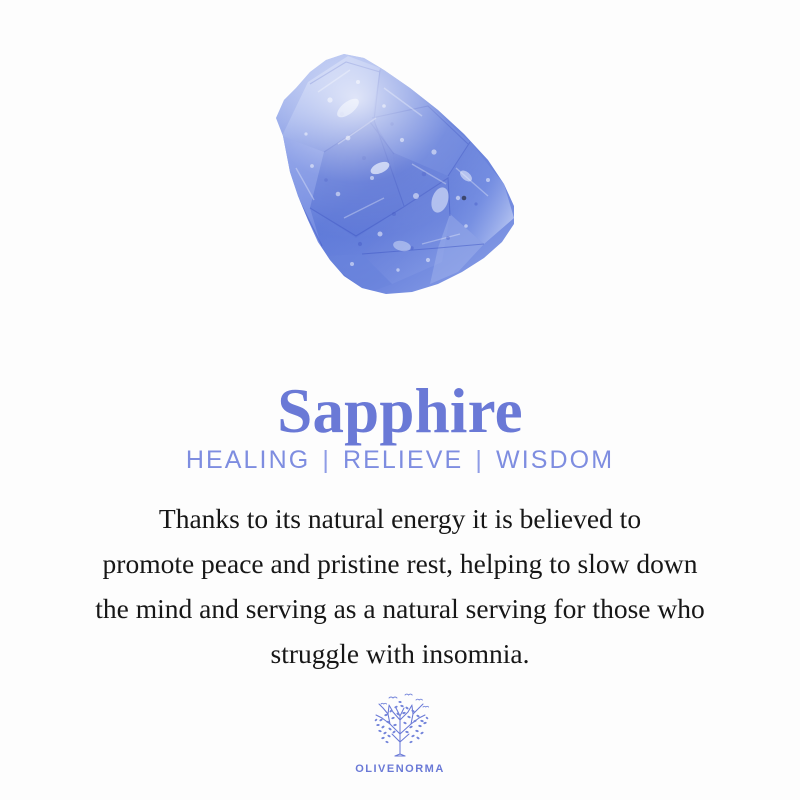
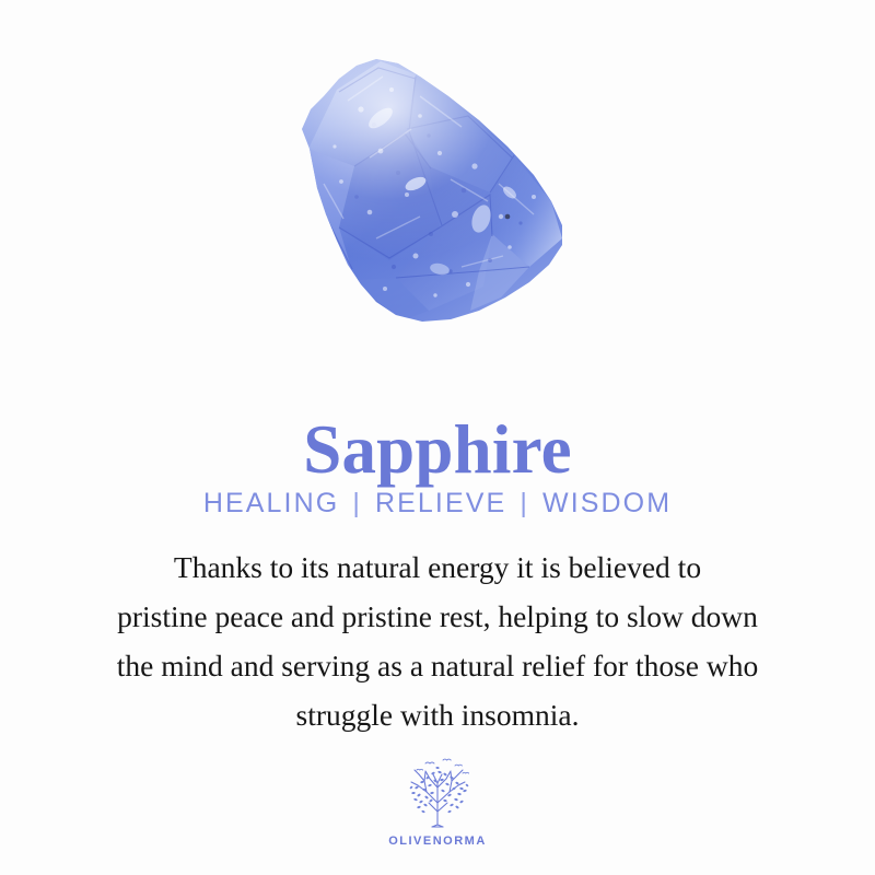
  Sapphire
  HEALING | RELIEVE | WISDOM
  Thanks to its natural energy it is believed to
- promote peace and pristine rest, helping to slow down
+ pristine peace and pristine rest, helping to slow down
- the mind and serving as a natural serving for those who
+ the mind and serving as a natural relief for those who
  struggle with insomnia.
  OLIVENORMA
